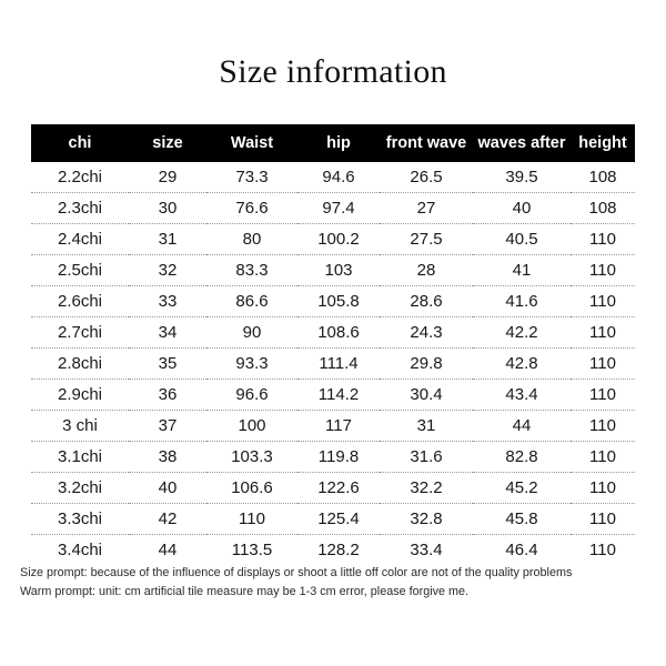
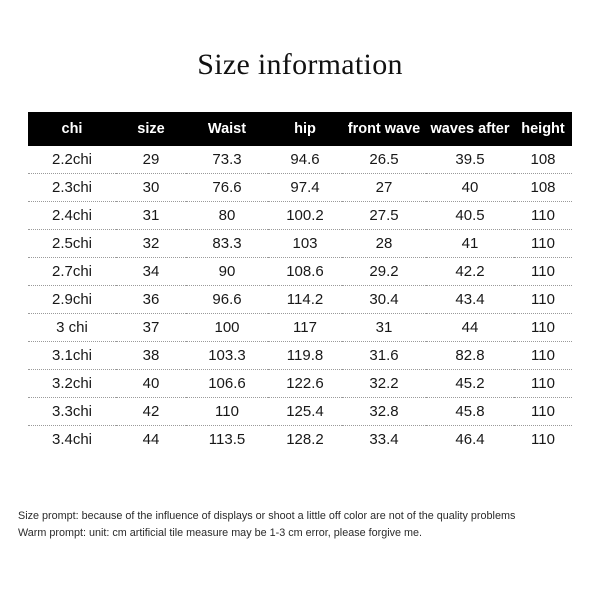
  Size information
  chi	size	Waist	hip	front wave	waves after	height
  2.2chi	29	73.3	94.6	26.5	39.5	108
  2.3chi	30	76.6	97.4	27	40	108
  2.4chi	31	80	100.2	27.5	40.5	110
  2.5chi	32	83.3	103	28	41	110
- 2.6chi	33	86.6	105.8	28.6	41.6	110
- 2.7chi	34	90	108.6	24.3	42.2	110
+ 2.7chi	34	90	108.6	29.2	42.2	110
- 2.8chi	35	93.3	111.4	29.8	42.8	110
  2.9chi	36	96.6	114.2	30.4	43.4	110
  3 chi	37	100	117	31	44	110
  3.1chi	38	103.3	119.8	31.6	82.8	110
  3.2chi	40	106.6	122.6	32.2	45.2	110
  3.3chi	42	110	125.4	32.8	45.8	110
  3.4chi	44	113.5	128.2	33.4	46.4	110
  Size prompt: because of the influence of displays or shoot a little off color are not of the quality problems
  Warm prompt: unit: cm artificial tile measure may be 1-3 cm error, please forgive me.
